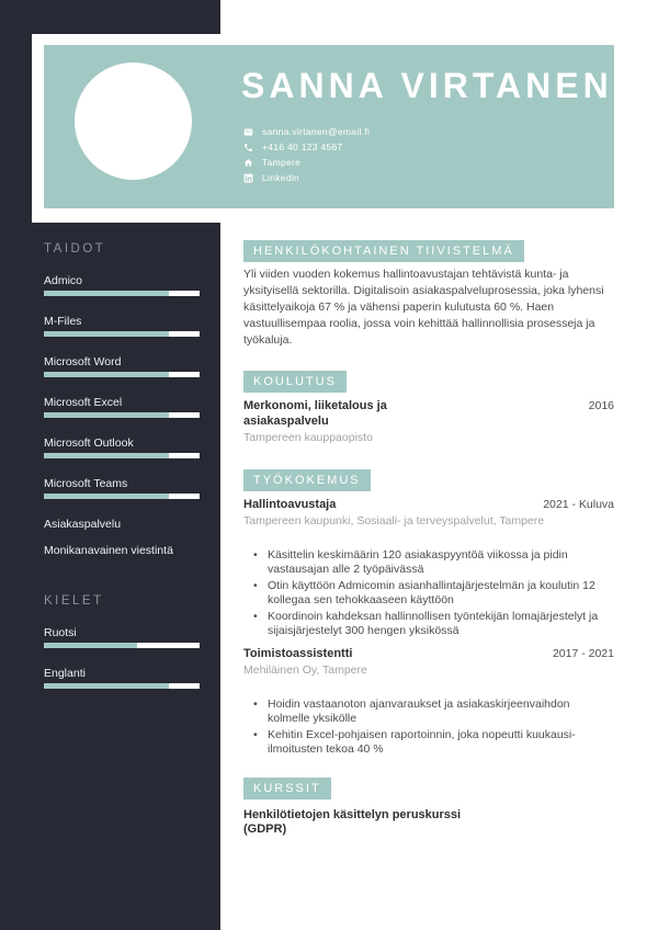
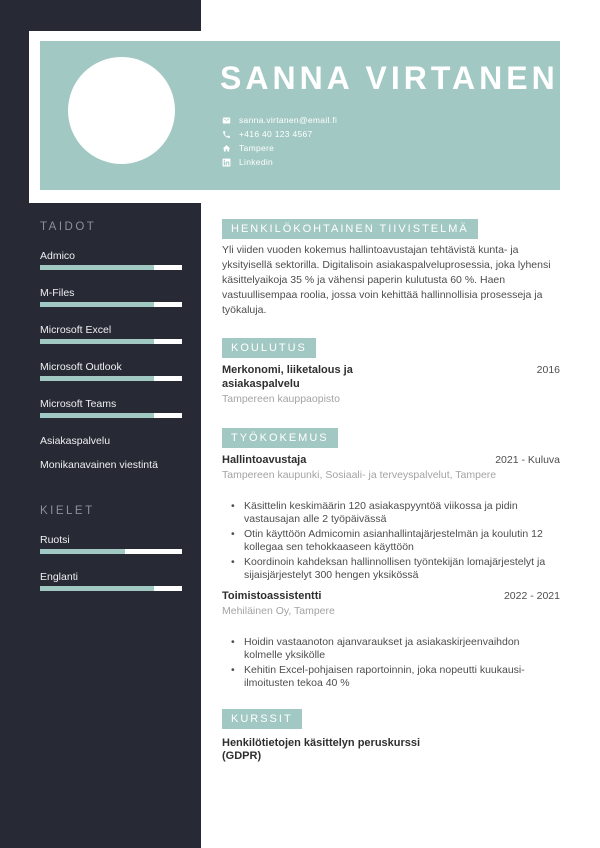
  SANNA VIRTANEN
  sanna.virtanen@email.fi
  +416 40 123 4567
  Tampere
  Linkedin
  TAIDOT
  Admico
  M-Files
- Microsoft Word
  Microsoft Excel
  Microsoft Outlook
  Microsoft Teams
  Asiakaspalvelu
  Monikanavainen viestintä
  KIELET
  Ruotsi
  Englanti
  HENKILÖKOHTAINEN TIIVISTELMÄ
- Yli viiden vuoden kokemus hallintoavustajan tehtävistä kunta- ja yksityisellä sektorilla. Digitalisoin asiakaspalveluprosessia, joka lyhensi käsittelyaikoja 67 % ja vähensi paperin kulutusta 60 %. Haen vastuullisempaa roolia, jossa voin kehittää hallinnollisia prosesseja ja työkaluja.
+ Yli viiden vuoden kokemus hallintoavustajan tehtävistä kunta- ja yksityisellä sektorilla. Digitalisoin asiakaspalveluprosessia, joka lyhensi käsittelyaikoja 35 % ja vähensi paperin kulutusta 60 %. Haen vastuullisempaa roolia, jossa voin kehittää hallinnollisia prosesseja ja työkaluja.
  KOULUTUS
  Merkonomi, liiketalous ja asiakaspalvelu
  2016
  Tampereen kauppaopisto
  TYÖKOKEMUS
  Hallintoavustaja
  2021 - Kuluva
  Tampereen kaupunki, Sosiaali- ja terveyspalvelut, Tampere
  Käsittelin keskimäärin 120 asiakaspyyntöä viikossa ja pidin vastausajan alle 2 työpäivässä
  Otin käyttöön Admicomin asianhallintajärjestelmän ja koulutin 12 kollegaa sen tehokkaaseen käyttöön
  Koordinoin kahdeksan hallinnollisen työntekijän lomajärjestelyt ja sijaisjärjestelyt 300 hengen yksikössä
  Toimistoassistentti
- 2017 - 2021
+ 2022 - 2021
  Mehiläinen Oy, Tampere
  Hoidin vastaanoton ajanvaraukset ja asiakaskirjeenvaihdon kolmelle yksikölle
  Kehitin Excel-pohjaisen raportoinnin, joka nopeutti kuukausi-ilmoitusten tekoa 40 %
  KURSSIT
  Henkilötietojen käsittelyn peruskurssi (GDPR)
